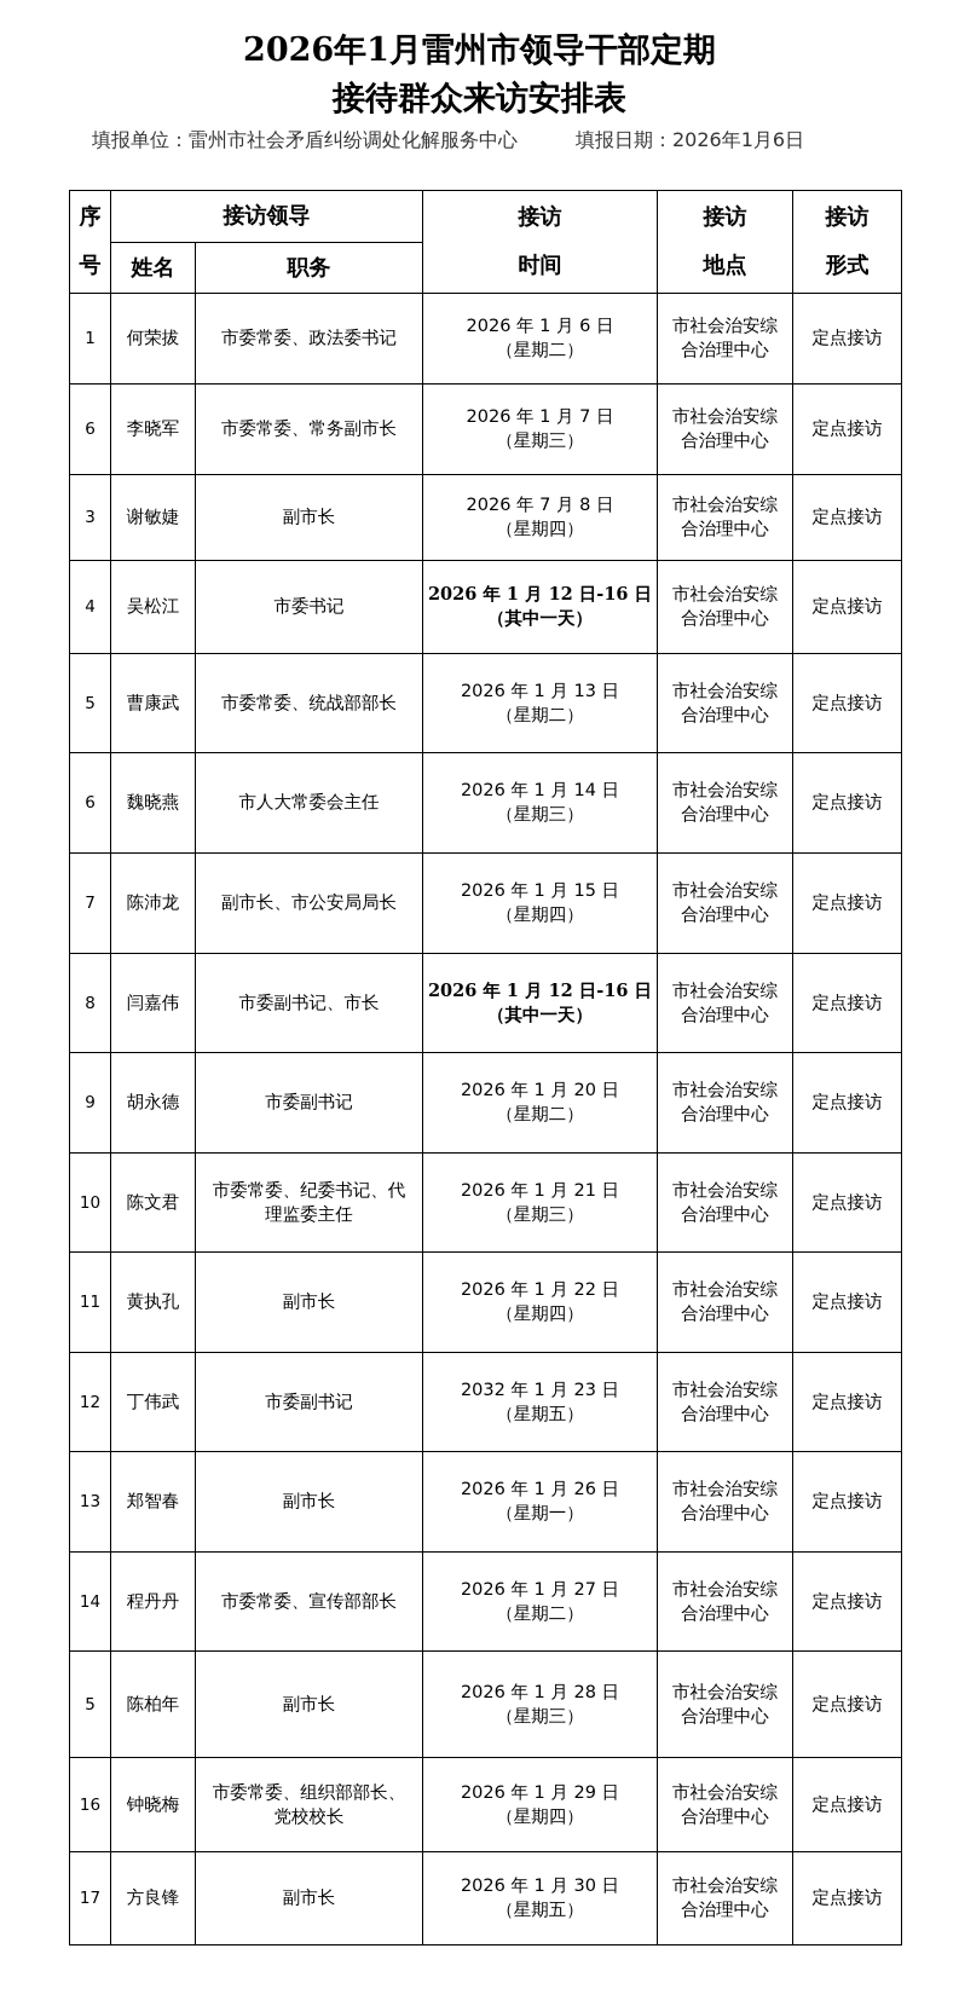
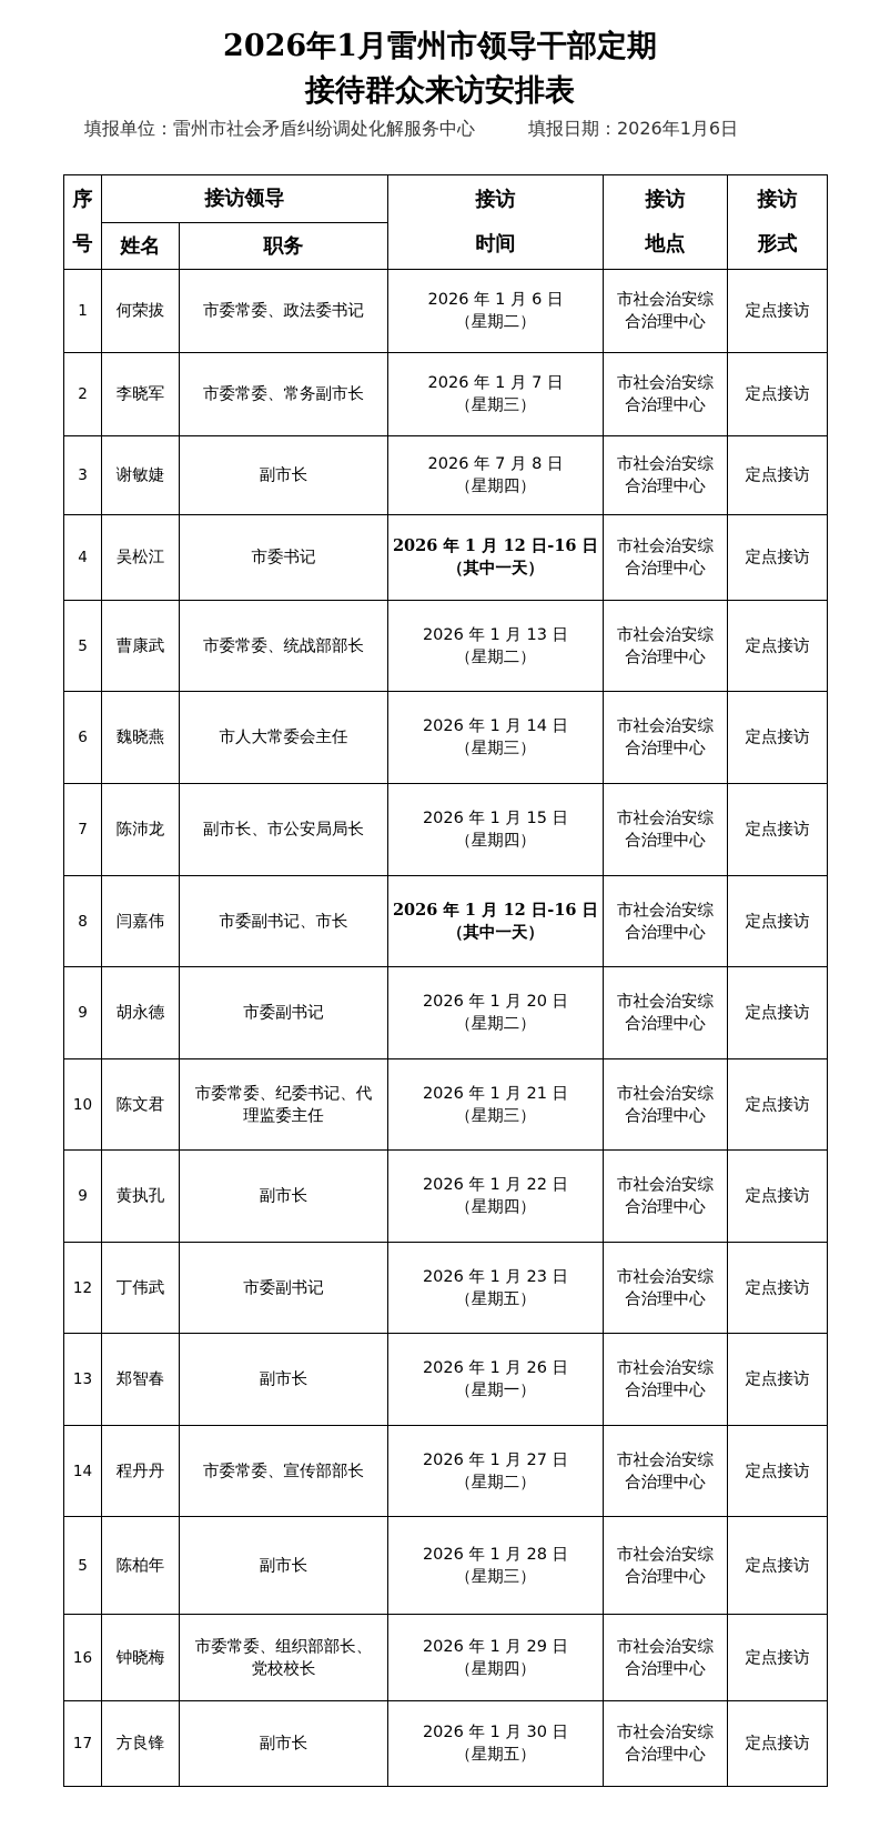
  2026年1月雷州市领导干部定期
  接待群众来访安排表
  填报单位：雷州市社会矛盾纠纷调处化解服务中心
  填报日期：2026年1月6日
  序 号	接访领导	接访 时间	接访 地点	接访 形式
  姓名	职务
  1	何荣拔	市委常委、政法委书记	2026 年 1 月 6 日（星期二）	市社会治安综合治理中心	定点接访
- 6	李晓军	市委常委、常务副市长	2026 年 1 月 7 日（星期三）	市社会治安综合治理中心	定点接访
+ 2	李晓军	市委常委、常务副市长	2026 年 1 月 7 日（星期三）	市社会治安综合治理中心	定点接访
  3	谢敏婕	副市长	2026 年 7 月 8 日（星期四）	市社会治安综合治理中心	定点接访
  4	吴松江	市委书记	2026 年 1 月 12 日-16 日（其中一天）	市社会治安综合治理中心	定点接访
  5	曹康武	市委常委、统战部部长	2026 年 1 月 13 日（星期二）	市社会治安综合治理中心	定点接访
  6	魏晓燕	市人大常委会主任	2026 年 1 月 14 日（星期三）	市社会治安综合治理中心	定点接访
  7	陈沛龙	副市长、市公安局局长	2026 年 1 月 15 日（星期四）	市社会治安综合治理中心	定点接访
  8	闫嘉伟	市委副书记、市长	2026 年 1 月 12 日-16 日（其中一天）	市社会治安综合治理中心	定点接访
  9	胡永德	市委副书记	2026 年 1 月 20 日（星期二）	市社会治安综合治理中心	定点接访
  10	陈文君	市委常委、纪委书记、代理监委主任	2026 年 1 月 21 日（星期三）	市社会治安综合治理中心	定点接访
- 11	黄执孔	副市长	2026 年 1 月 22 日（星期四）	市社会治安综合治理中心	定点接访
+ 9	黄执孔	副市长	2026 年 1 月 22 日（星期四）	市社会治安综合治理中心	定点接访
- 12	丁伟武	市委副书记	2032 年 1 月 23 日（星期五）	市社会治安综合治理中心	定点接访
+ 12	丁伟武	市委副书记	2026 年 1 月 23 日（星期五）	市社会治安综合治理中心	定点接访
  13	郑智春	副市长	2026 年 1 月 26 日（星期一）	市社会治安综合治理中心	定点接访
  14	程丹丹	市委常委、宣传部部长	2026 年 1 月 27 日（星期二）	市社会治安综合治理中心	定点接访
  5	陈柏年	副市长	2026 年 1 月 28 日（星期三）	市社会治安综合治理中心	定点接访
  16	钟晓梅	市委常委、组织部部长、党校校长	2026 年 1 月 29 日（星期四）	市社会治安综合治理中心	定点接访
  17	方良锋	副市长	2026 年 1 月 30 日（星期五）	市社会治安综合治理中心	定点接访
